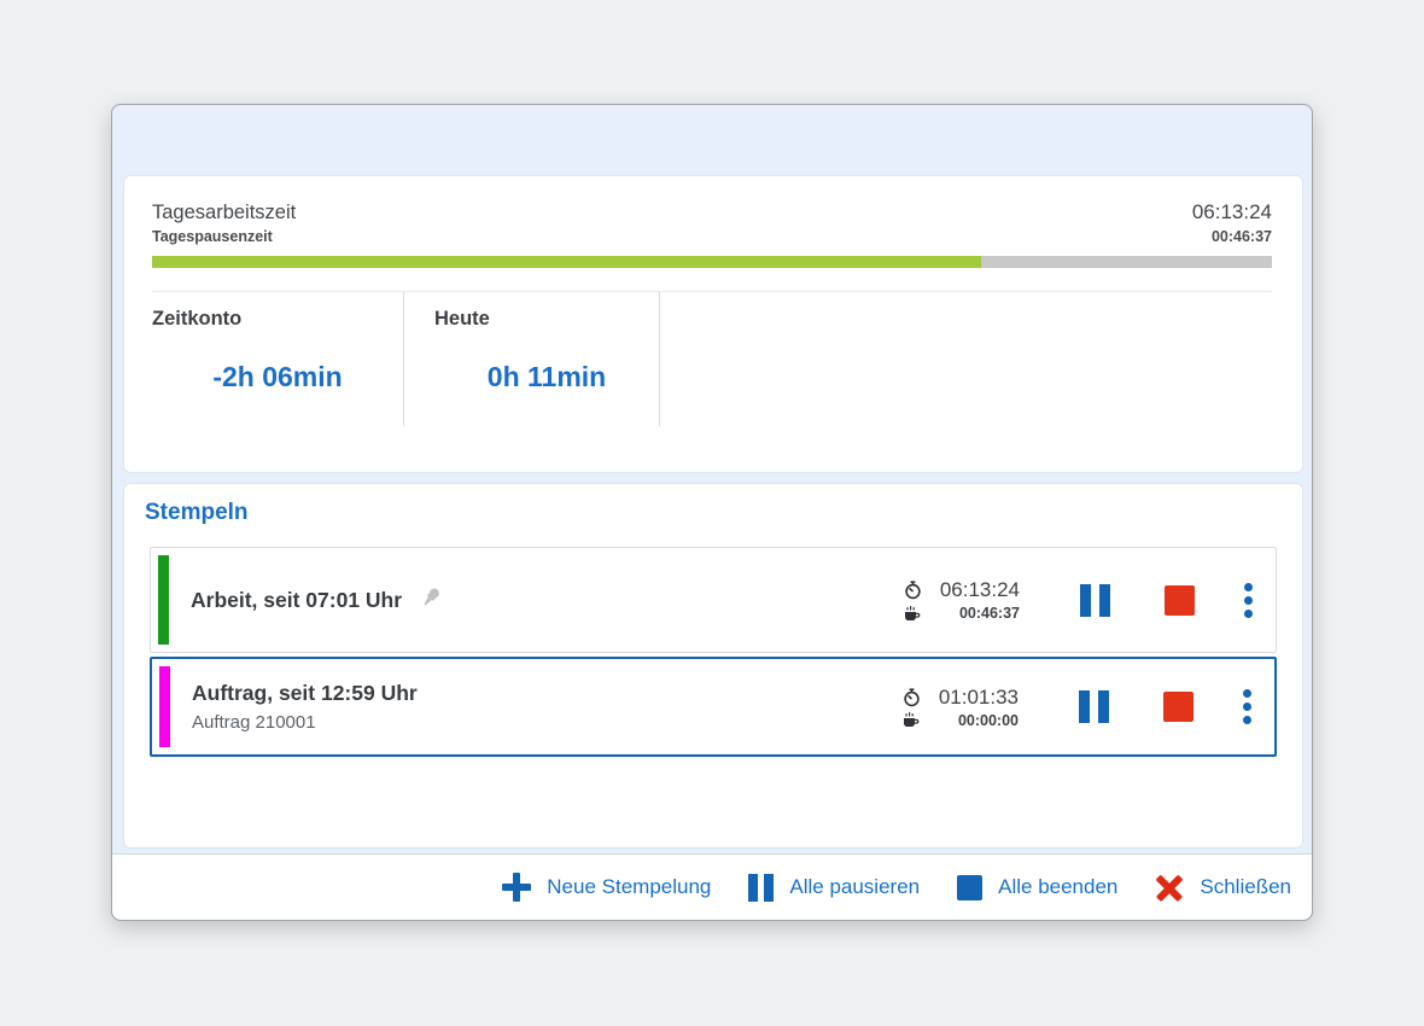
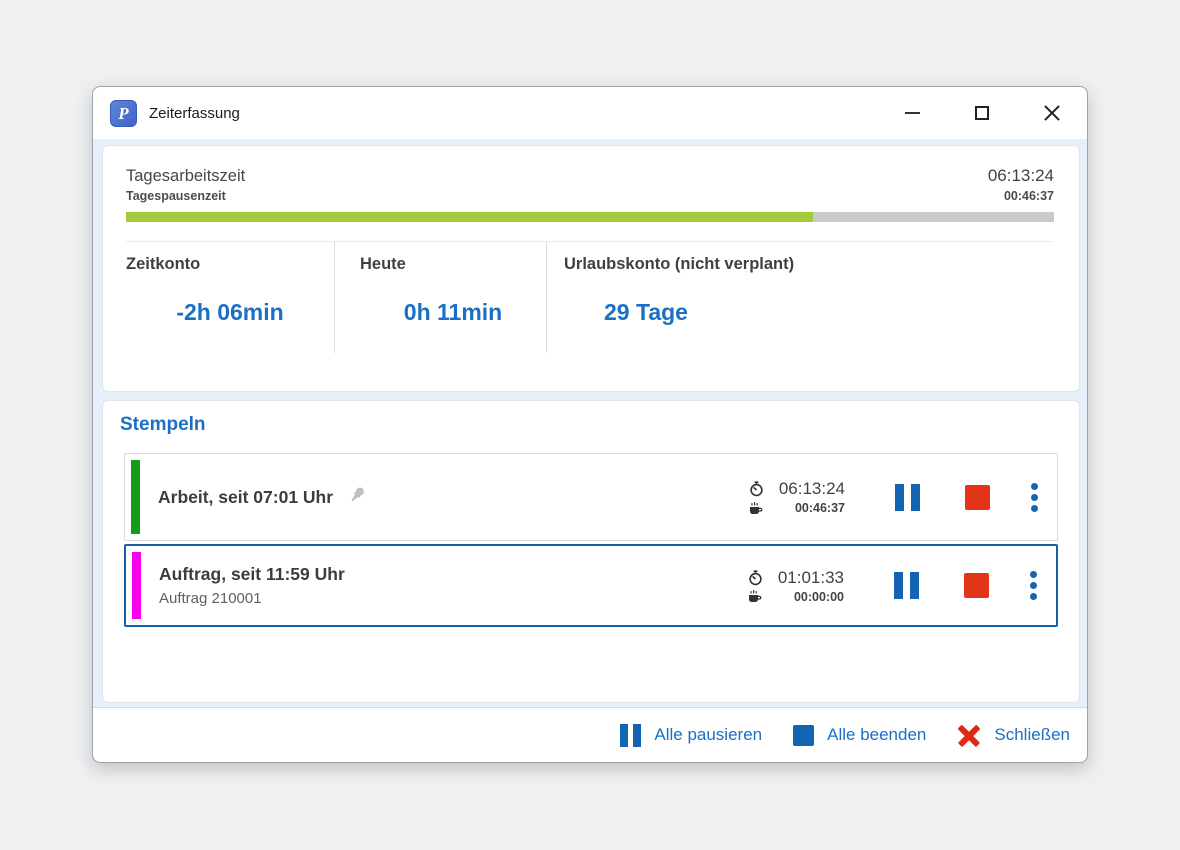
+ P
+ Zeiterfassung
  Tagesarbeitszeit
  06:13:24
  Tagespausenzeit
  00:46:37
  Zeitkonto
  -2h 06min
  Heute
  0h 11min
+ Urlaubskonto (nicht verplant)
+ 29 Tage
  Stempeln
  Arbeit, seit 07:01 Uhr
  06:13:24
  00:46:37
- Auftrag, seit 12:59 Uhr
+ Auftrag, seit 11:59 Uhr
  Auftrag 210001
  01:01:33
  00:00:00
- Neue Stempelung
  Alle pausieren
  Alle beenden
  Schließen
